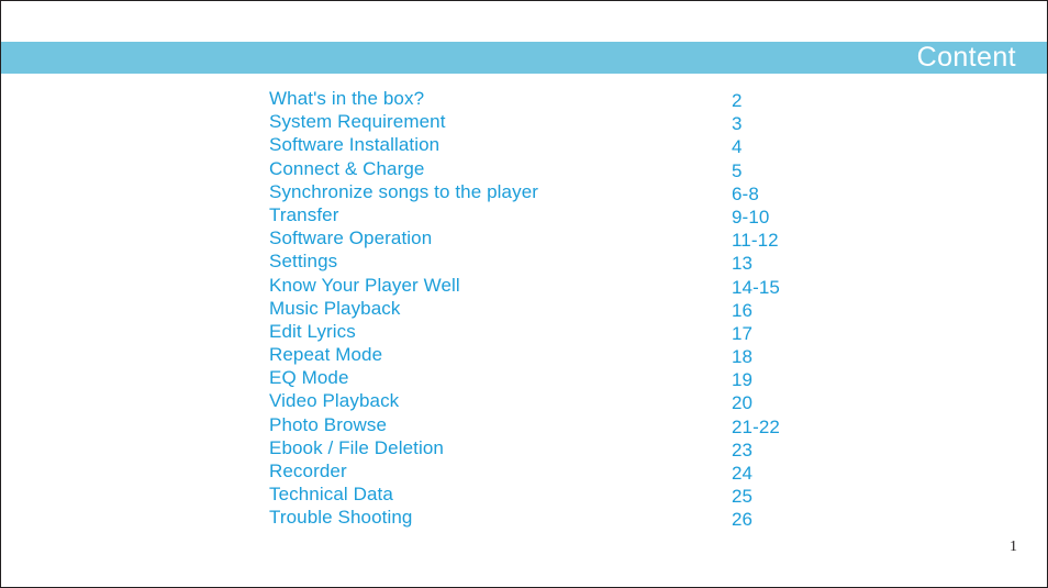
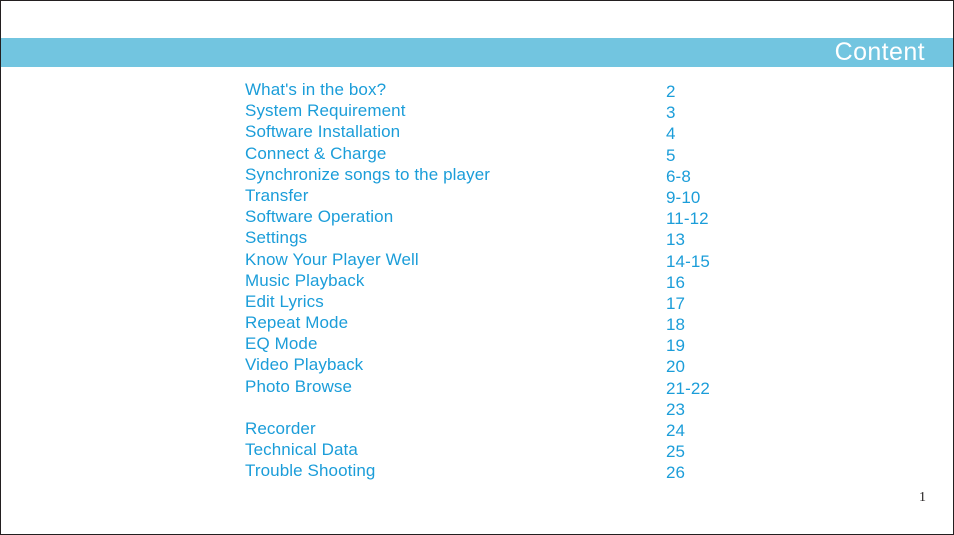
  Content
  What's in the box?
  2
  System Requirement
  3
  Software Installation
  4
  Connect & Charge
  5
  Synchronize songs to the player
  6-8
  Transfer
  9-10
  Software Operation
  11-12
  Settings
  13
  Know Your Player Well
  14-15
  Music Playback
  16
  Edit Lyrics
  17
  Repeat Mode
  18
  EQ Mode
  19
  Video Playback
  20
  Photo Browse
  21-22
- Ebook / File Deletion
  23
  Recorder
  24
  Technical Data
  25
  Trouble Shooting
  26
  1
